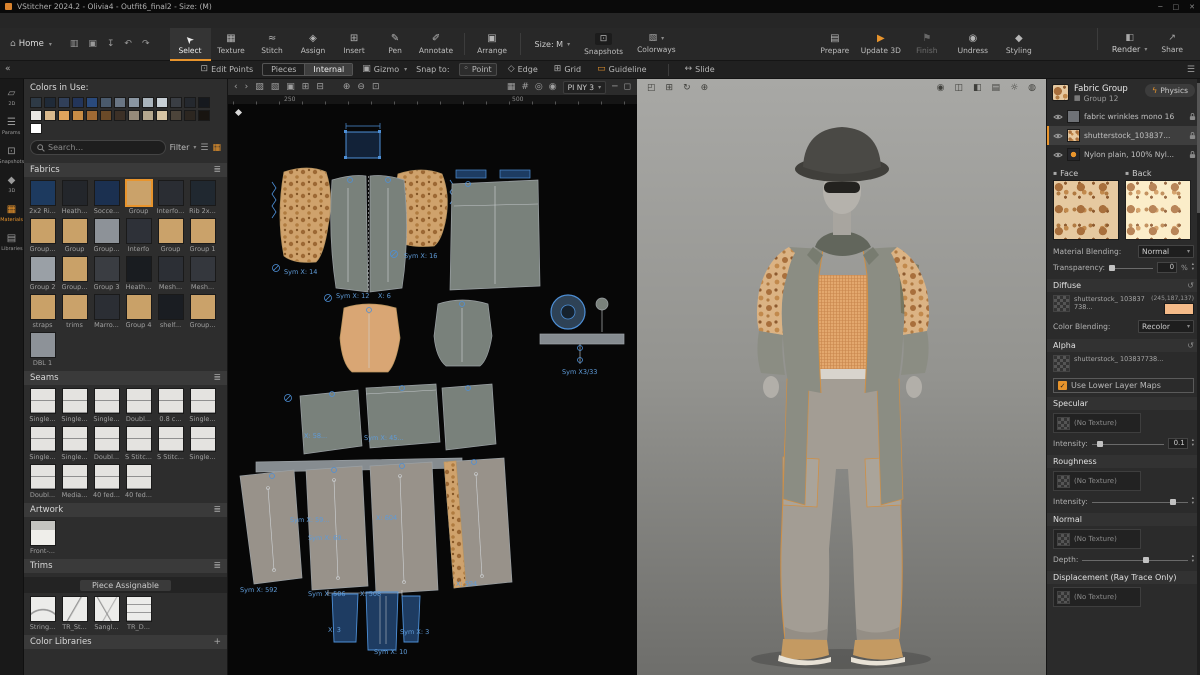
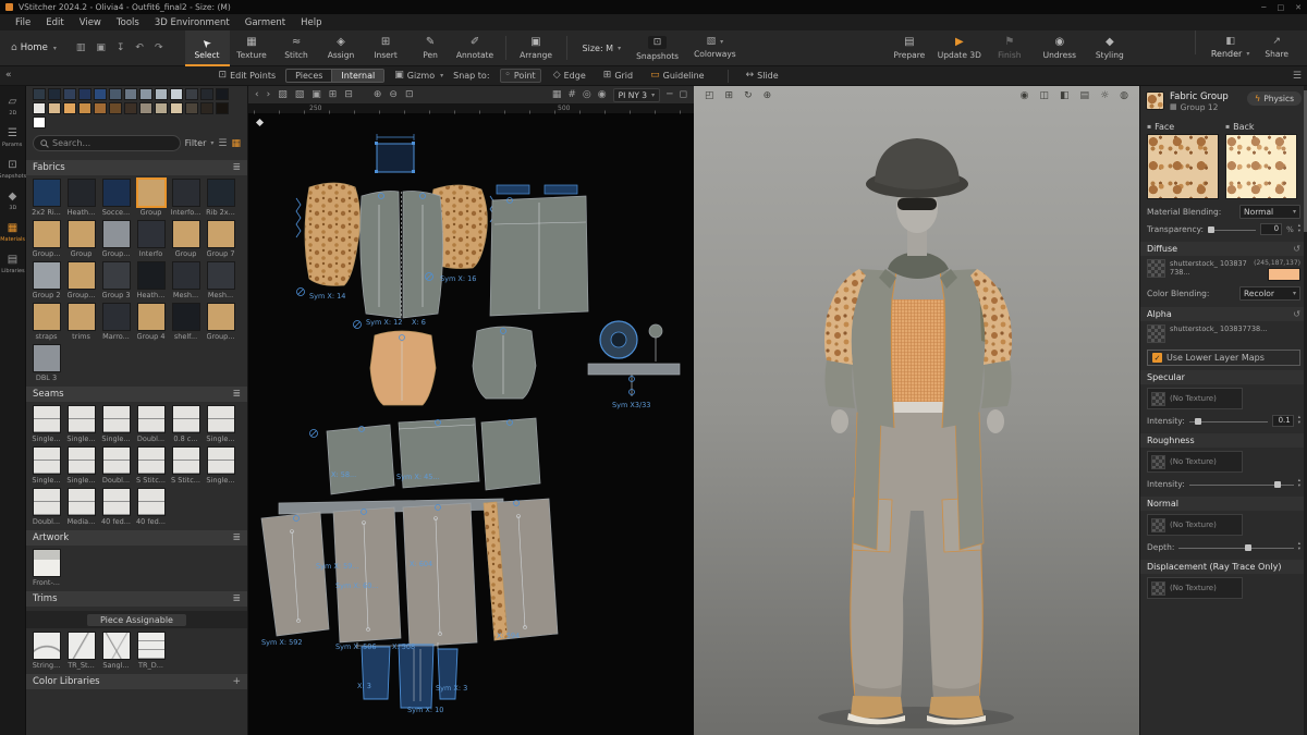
  VStitcher 2024.2 - Olivia4 - Outfit6_final2 - Size: (M)
  ─
  □
  ✕
+ File
+ Edit
+ View
+ Tools
+ 3D Environment
+ Garment
+ Help
  ⌂
  Home
  ▥
  ▣
  ↧
  ↶
  ↷
  Select
  ▦
  Texture
  ≈
  Stitch
  ◈
  Assign
  ⊞
  Insert
  ✎
  Pen
  ✐
  Annotate
  ▣
  Arrange
  Size: M
  ⊡
  Snapshots
  ▧
  Colorways
  ▤
  Prepare
  ▶
  Update 3D
  ⚑
  Finish
  ◉
  Undress
  ◆
  Styling
  ◧
  Render
  ↗
  Share
  «
  ⊡
  Edit Points
  Pieces
  Internal
  ▣
  Gizmo
  Snap to:
  ◦
  Point
  ◇
  Edge
  ⊞
  Grid
  ▭
  Guideline
  ↔
  Slide
  ☰
  ▱
  ☰
  ⊡
  ◆
  ▦
  ▤
- Colors in Use:
  Search...
  Filter
  ☰
  ▦
  Fabrics
  ≣
  2x2 Ri...
  Heath...
  Socce...
  Group
  Interfo...
  Rib 2x...
  Group...
  Group
  Group...
  Interfo
  Group
- Group 1
+ Group 7
  Group 2
  Group...
  Group 3
  Heath...
  Mesh...
  Mesh...
  straps
  trims
  Marro...
  Group 4
  shelf...
  Group...
- DBL 1
+ DBL 3
  Seams
  ≣
  Single...
  Single...
  Single...
  Doubl...
  0.8 c...
  Single...
  Single...
  Single...
  Doubl...
  S Stitc...
  S Stitc...
  Single...
  Doubl...
  Media...
  40 fed...
  40 fed...
  Artwork
  ≣
  Front-...
  Trims
  ≣
  Piece Assignable
  String...
  TR_St...
  Sangl...
  TR_D...
  Color Libraries
  +
  ‹
  ›
  ▨
  ▧
  ▣
  ⊞
  ⊟
  ⊕
  ⊖
  ⊡
  ▦
  #
  ◎
  ◉
  PI NY 3
  ─
  ◻
  Sym X: 14
  Sym X: 16
  Sym X: 12
  X: 6
  Sym X3/33
  X: 58...
  Sym X: 45...
  Sym X: 59...
  Sym X: 60...
  X: 604
  X: 594
  Sym X: 592
  Sym X: 506
  X: 508
  X: 3
  Sym X: 10
  Sym X: 3
  ◰
  ⊞
  ↻
  ⊕
  ◉
  ◫
  ◧
  ▤
  ☼
  ◍
  Fabric Group
  ▦
  Group 12
  ϟ
  Physics
- fabric wrinkles mono 16
- shutterstock_103837...
- Nylon plain, 100% Nyl...
  Face
  Back
  Material Blending:
  Normal
  Transparency:
  0
  %
  Diffuse
  ↺
  shutterstock_ 103837738...
  Color Blending:
  Recolor
  Alpha
  ↺
  shutterstock_ 103837738...
  ✓
  Use Lower Layer Maps
  Specular
  (No Texture)
  Intensity:
  0.1
  Roughness
  (No Texture)
  Intensity:
  Normal
  (No Texture)
  Depth:
  Displacement (Ray Trace Only)
  (No Texture)
